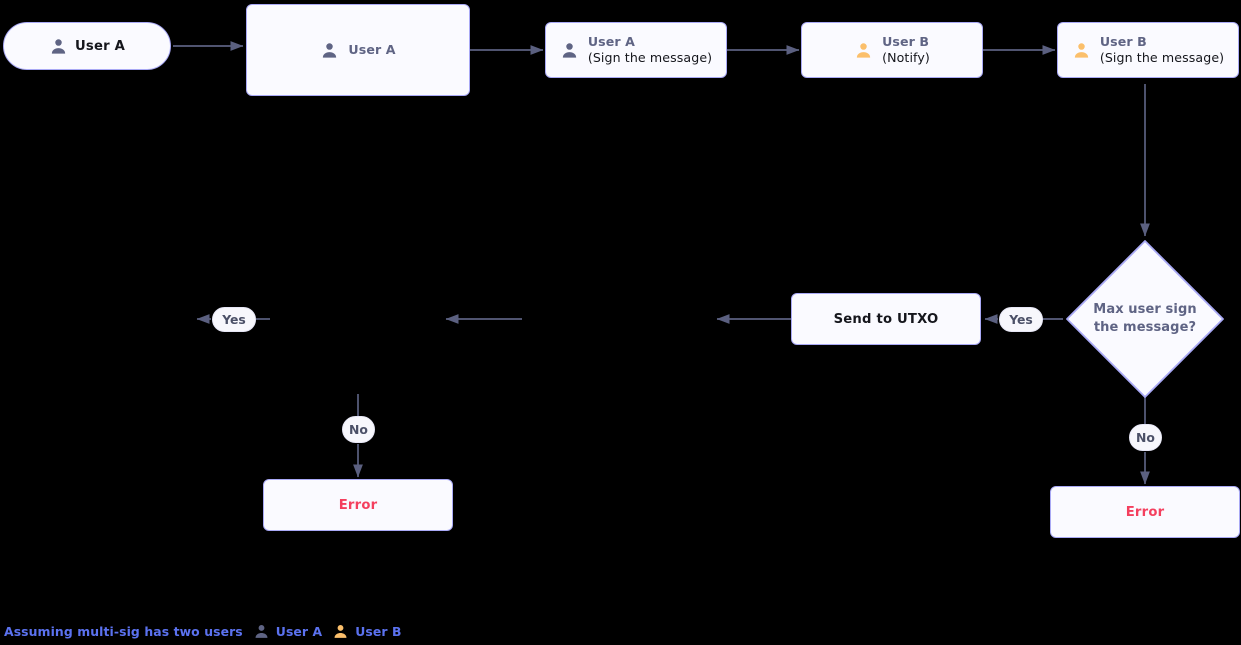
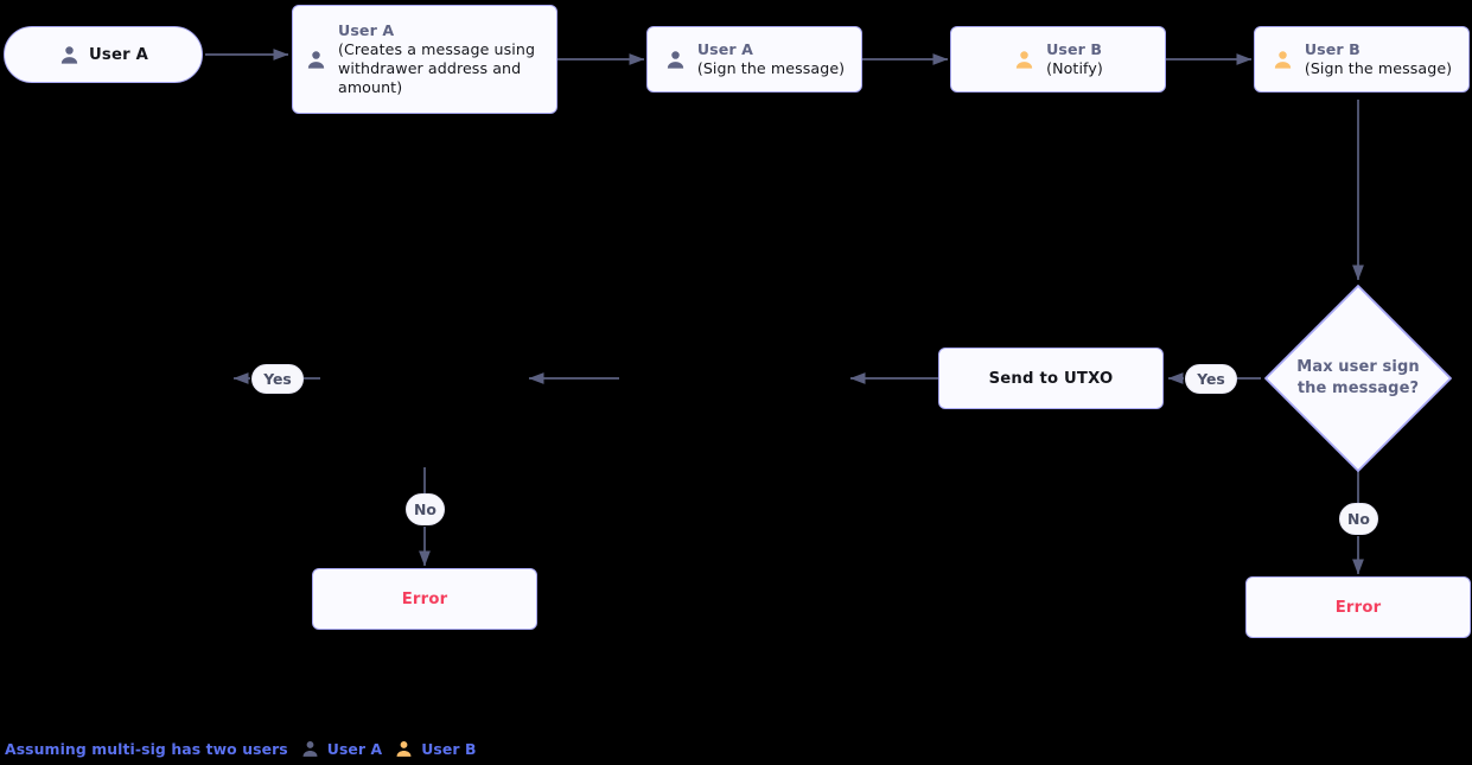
  User A
  User A
+ (Creates a message using withdrawer address and amount)
  User A
  (Sign the message)
  User B
  (Notify)
  User B
  (Sign the message)
  Max user sign
  the message?
  Send to UTXO
  Yes
  No
  Yes
  No
  Error
  Error
  Assuming multi-sig has two users
  User A
  User B
